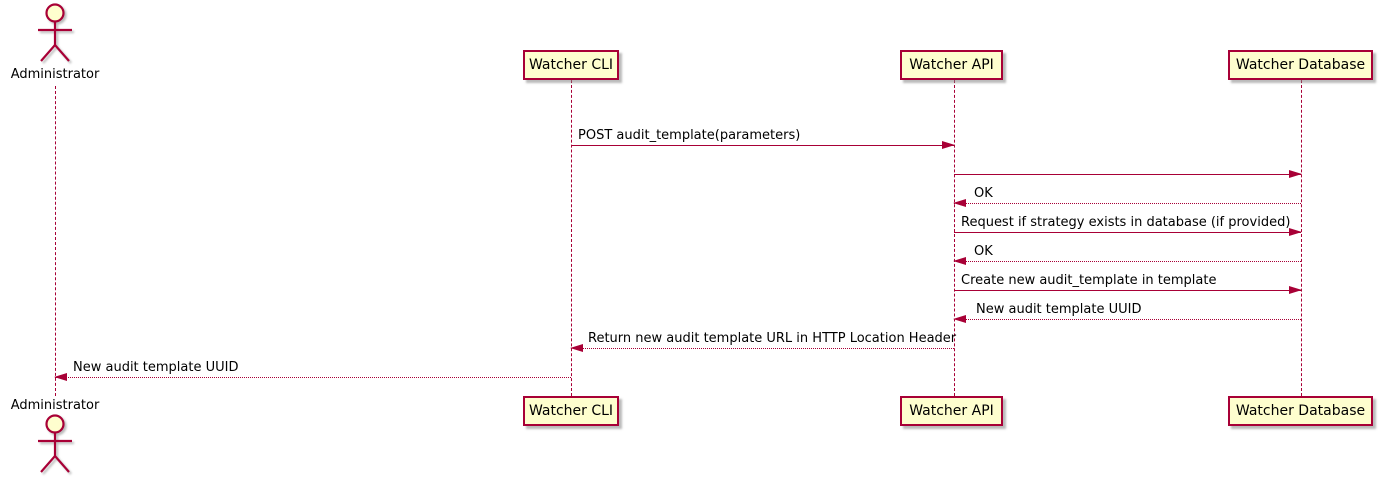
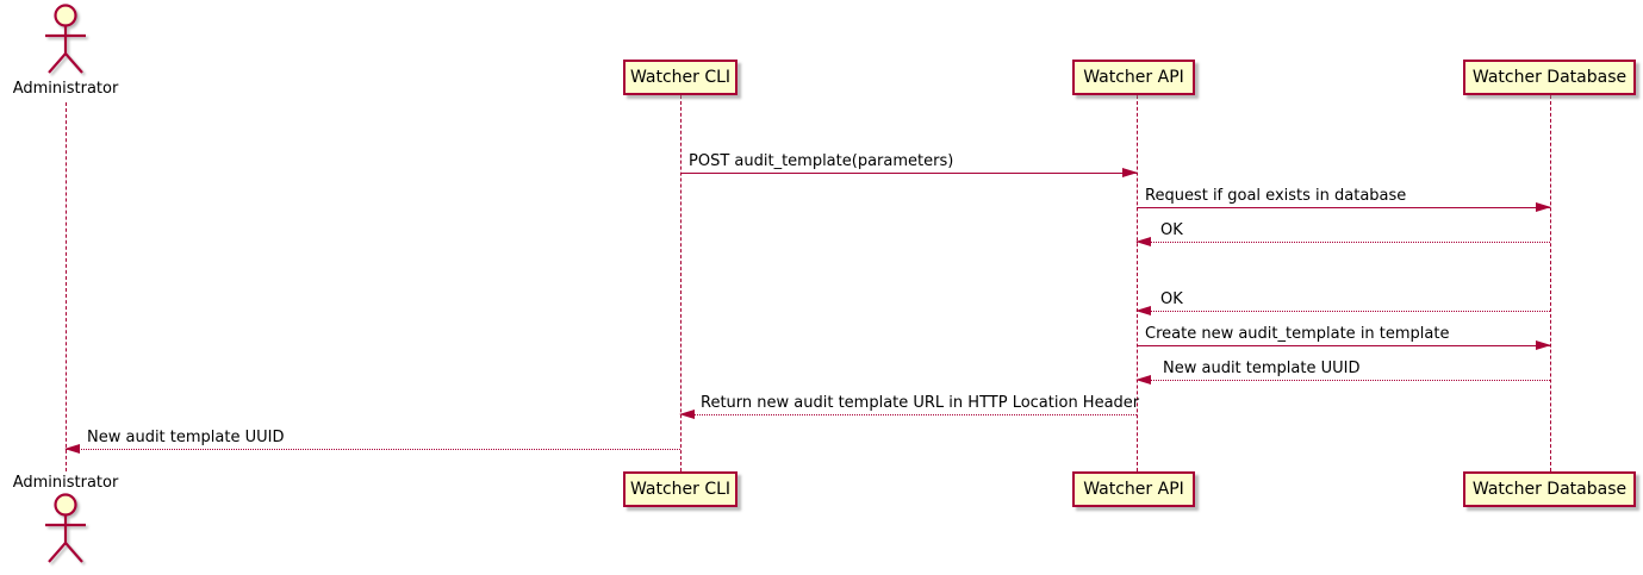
  Administrator
  Watcher CLI
  Watcher API
  Watcher Database
  POST audit_template(parameters)
+ Request if goal exists in database
  OK
- Request if strategy exists in database (if provided)
  OK
  Create new audit_template in template
  New audit template UUID
  Return new audit template URL in HTTP Location Header
  New audit template UUID
  Watcher CLI
  Watcher API
  Watcher Database
  Administrator
